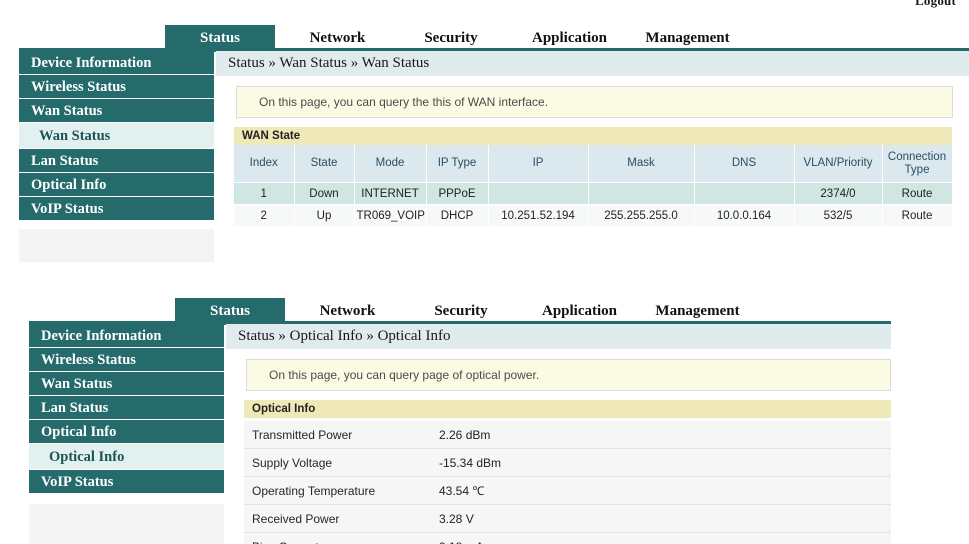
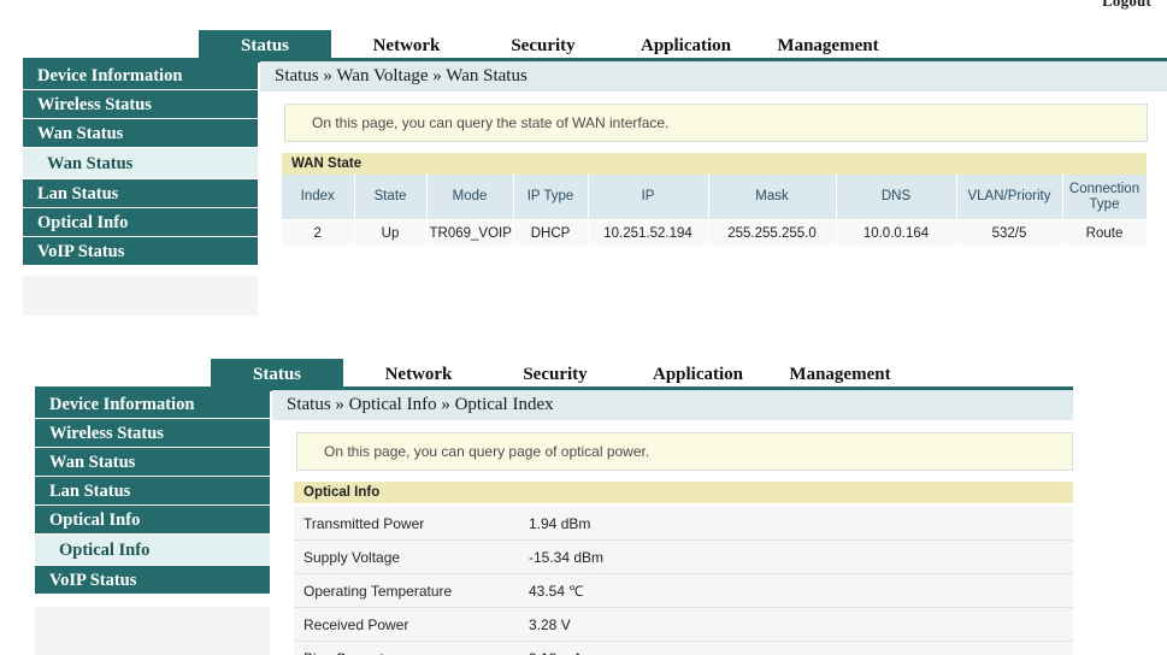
  Logout
  Status
  Network
  Security
  Application
  Management
  Device Information
  Wireless Status
  Wan Status
  Wan Status
  Lan Status
  Optical Info
  VoIP Status
- Status » Wan Status » Wan Status
+ Status » Wan Voltage » Wan Status
- On this page, you can query the this of WAN interface.
+ On this page, you can query the state of WAN interface.
  WAN State
  Index	State	Mode	IP Type	IP	Mask	DNS	VLAN/Priority	Connection Type
- 1	Down	INTERNET	PPPoE				2374/0	Route
  2	Up	TR069_VOIP	DHCP	10.251.52.194	255.255.255.0	10.0.0.164	532/5	Route
  Status
  Network
  Security
  Application
  Management
  Device Information
  Wireless Status
  Wan Status
  Lan Status
  Optical Info
  Optical Info
  VoIP Status
- Status » Optical Info » Optical Info
+ Status » Optical Info » Optical Index
  On this page, you can query page of optical power.
  Optical Info
- Transmitted Power	2.26 dBm
+ Transmitted Power	1.94 dBm
  Supply Voltage	-15.34 dBm
  Operating Temperature	43.54 ℃
  Received Power	3.28 V
